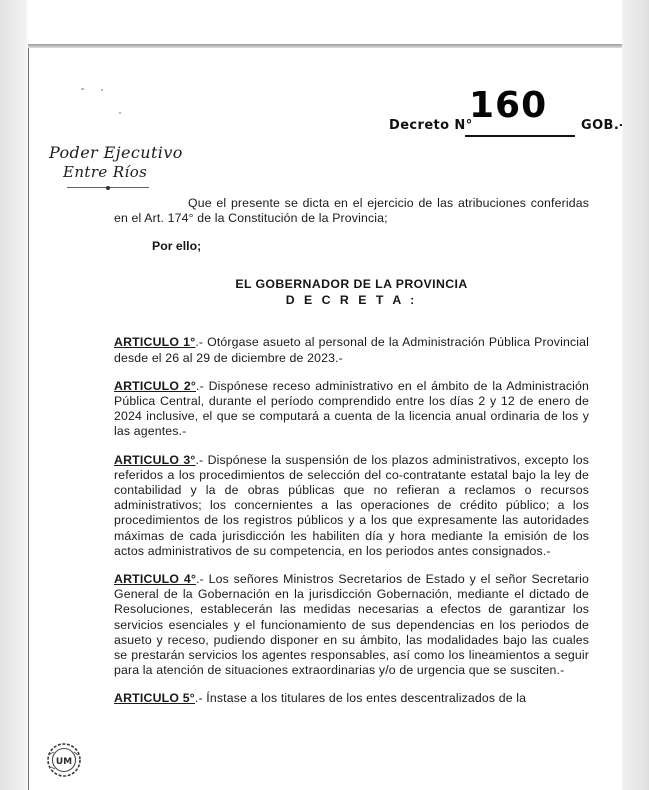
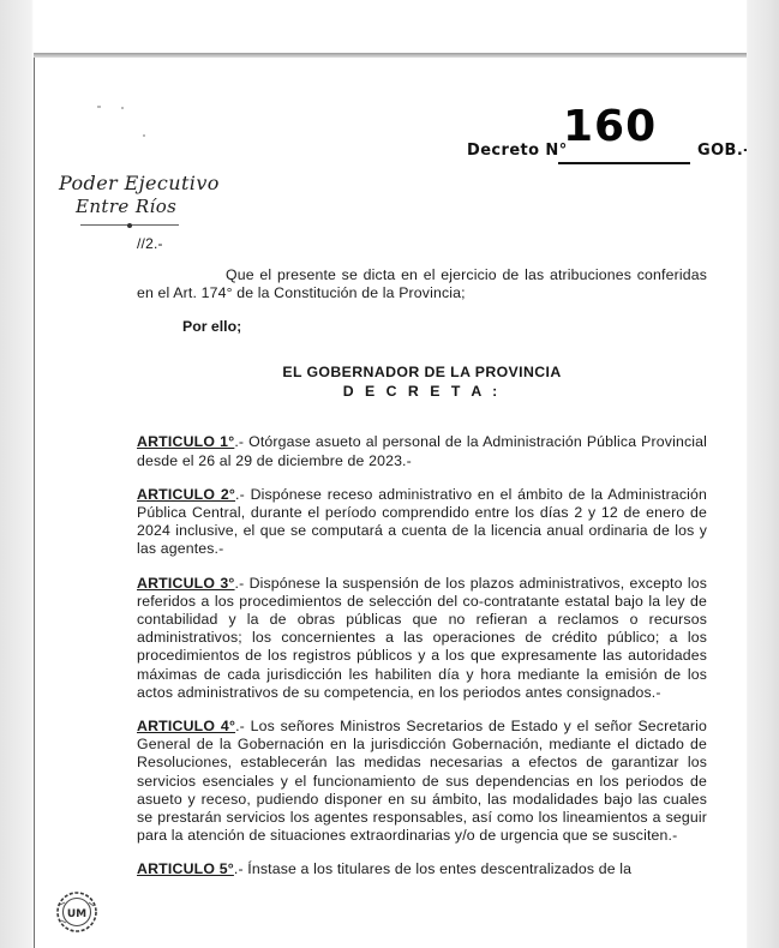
  160
  Decreto N°
  GOB.
  Poder Ejecutivo
  Entre Ríos
+ //2.-
  Que el presente se dicta en el ejercicio de las atribuciones conferidas en el Art. 174° de la Constitución de la Provincia;
  Por ello;
  EL GOBERNADOR DE LA PROVINCIA
  D E C R E T A :
  ARTICULO 1°.- Otórgase asueto al personal de la Administración Pública Provincial desde el 26 al 29 de diciembre de 2023.-
  ARTICULO 2°.- Dispónese receso administrativo en el ámbito de la Administración Pública Central, durante el período comprendido entre los días 2 y 12 de enero de 2024 inclusive, el que se computará a cuenta de la licencia anual ordinaria de los y las agentes.-
  ARTICULO 3°.- Dispónese la suspensión de los plazos administrativos, excepto los referidos a los procedimientos de selección del co-contratante estatal bajo la ley de contabilidad y la de obras públicas que no refieran a reclamos o recursos administrativos; los concernientes a las operaciones de crédito público; a los procedimientos de los registros públicos y a los que expresamente las autoridades máximas de cada jurisdicción les habiliten día y hora mediante la emisión de los actos administrativos de su competencia, en los periodos antes consignados.-
  ARTICULO 4°.- Los señores Ministros Secretarios de Estado y el señor Secretario General de la Gobernación en la jurisdicción Gobernación, mediante el dictado de Resoluciones, establecerán las medidas necesarias a efectos de garantizar los servicios esenciales y el funcionamiento de sus dependencias en los periodos de asueto y receso, pudiendo disponer en su ámbito, las modalidades bajo las cuales se prestarán servicios los agentes responsables, así como los lineamientos a seguir para la atención de situaciones extraordinarias y/o de urgencia que se susciten.-
  ARTICULO 5°.- Ínstase a los titulares de los entes descentralizados de la
  UM
